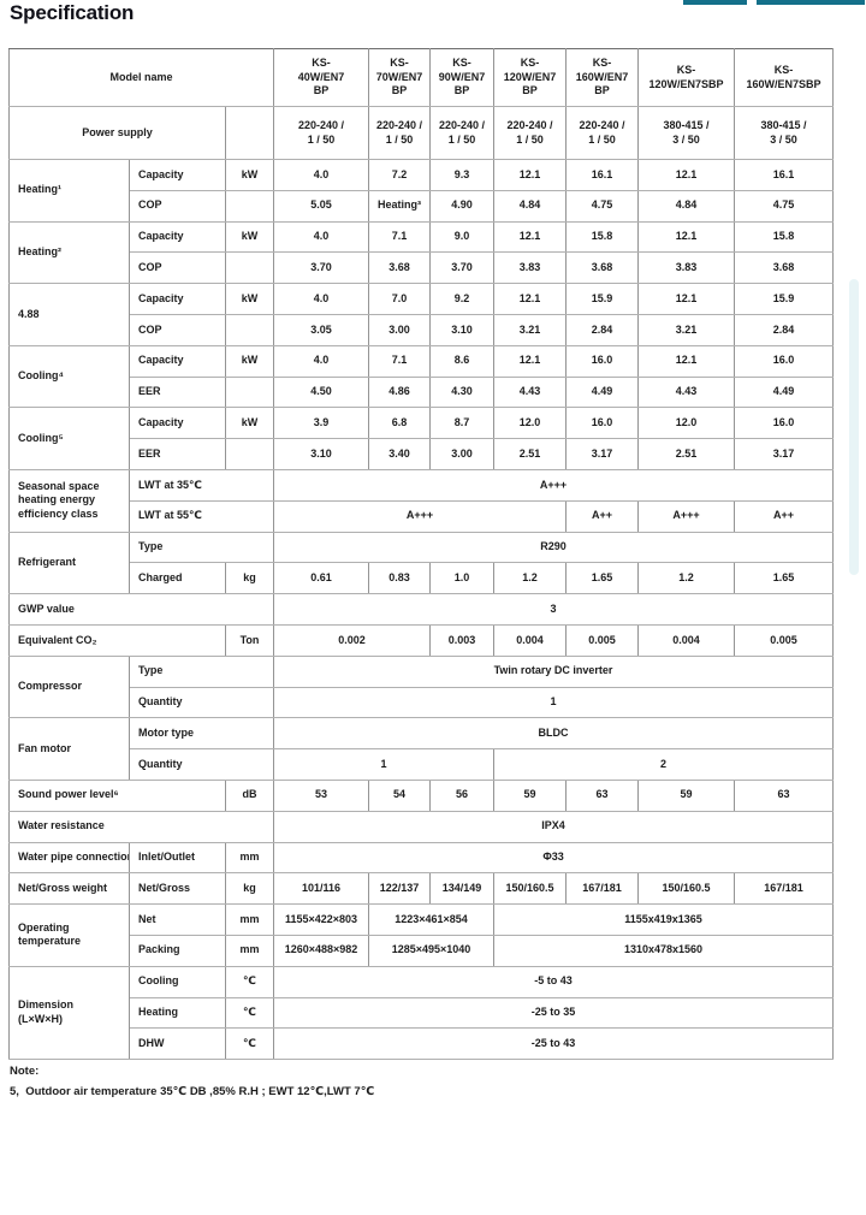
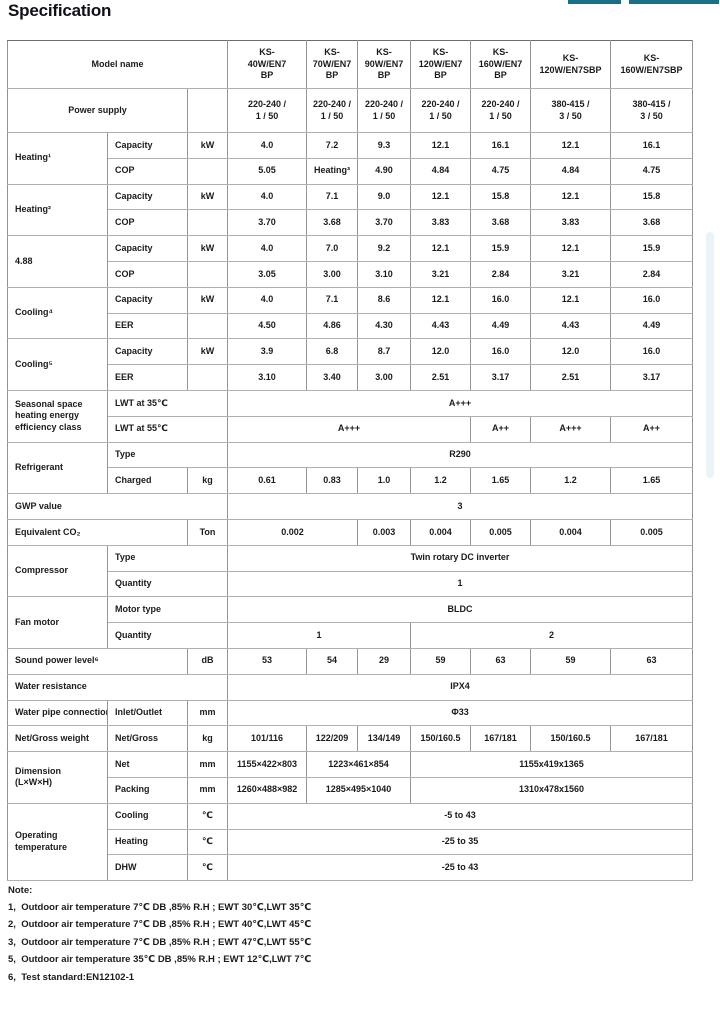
  Specification
  Model name	KS- 40W/EN7 BP	KS- 70W/EN7 BP	KS- 90W/EN7 BP	KS- 120W/EN7 BP	KS- 160W/EN7 BP	KS- 120W/EN7SBP	KS- 160W/EN7SBP
  Power supply		220-240 / 1 / 50	220-240 / 1 / 50	220-240 / 1 / 50	220-240 / 1 / 50	220-240 / 1 / 50	380-415 / 3 / 50	380-415 / 3 / 50
  Heating¹	Capacity	kW	4.0	7.2	9.3	12.1	16.1	12.1	16.1
  COP		5.05	Heating³	4.90	4.84	4.75	4.84	4.75
  Heating²	Capacity	kW	4.0	7.1	9.0	12.1	15.8	12.1	15.8
  COP		3.70	3.68	3.70	3.83	3.68	3.83	3.68
  4.88	Capacity	kW	4.0	7.0	9.2	12.1	15.9	12.1	15.9
  COP		3.05	3.00	3.10	3.21	2.84	3.21	2.84
  Cooling⁴	Capacity	kW	4.0	7.1	8.6	12.1	16.0	12.1	16.0
  EER		4.50	4.86	4.30	4.43	4.49	4.43	4.49
  Cooling⁵	Capacity	kW	3.9	6.8	8.7	12.0	16.0	12.0	16.0
  EER		3.10	3.40	3.00	2.51	3.17	2.51	3.17
  Seasonal space heating energy efficiency class	LWT at 35℃	A+++
  LWT at 55℃	A+++	A++	A+++	A++
  Refrigerant	Type	R290
  Charged	kg	0.61	0.83	1.0	1.2	1.65	1.2	1.65
  GWP value	3
  Equivalent CO₂	Ton	0.002	0.003	0.004	0.005	0.004	0.005
  Compressor	Type	Twin rotary DC inverter
  Quantity	1
  Fan motor	Motor type	BLDC
  Quantity	1	2
- Sound power level⁶	dB	53	54	56	59	63	59	63
+ Sound power level⁶	dB	53	54	29	59	63	59	63
  Water resistance	IPX4
  Water pipe connectio	Inlet/Outlet	mm	Φ33
- Net/Gross weight	Net/Gross	kg	101/116	122/137	134/149	150/160.5	167/181	150/160.5	167/181
+ Net/Gross weight	Net/Gross	kg	101/116	122/209	134/149	150/160.5	167/181	150/160.5	167/181
- Operating temperature	Net	mm	1155×422×803	1223×461×854	1155x419x1365
+ Dimension (L×W×H)	Net	mm	1155×422×803	1223×461×854	1155x419x1365
  Packing	mm	1260×488×982	1285×495×1040	1310x478x1560
- Dimension (L×W×H)	Cooling	℃	-5 to 43
+ Operating temperature	Cooling	℃	-5 to 43
  Heating	℃	-25 to 35
  DHW	℃	-25 to 43
  Note:
+ 1, Outdoor air temperature 7℃ DB ,85% R.H ; EWT 30℃,LWT 35℃
+ 2, Outdoor air temperature 7℃ DB ,85% R.H ; EWT 40℃,LWT 45℃
+ 3, Outdoor air temperature 7℃ DB ,85% R.H ; EWT 47℃,LWT 55℃
  5, Outdoor air temperature 35℃ DB ,85% R.H ; EWT 12℃,LWT 7℃
+ 6, Test standard:EN12102-1
